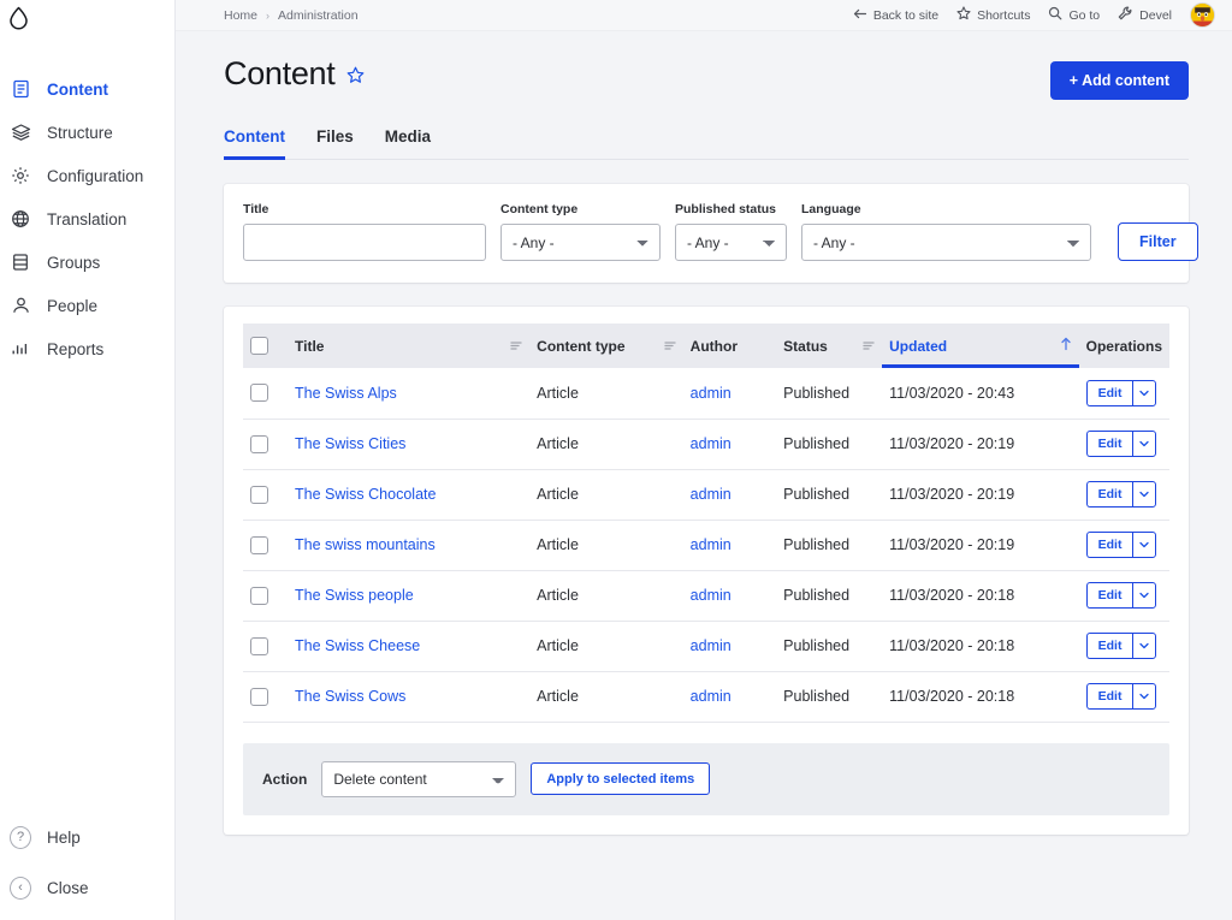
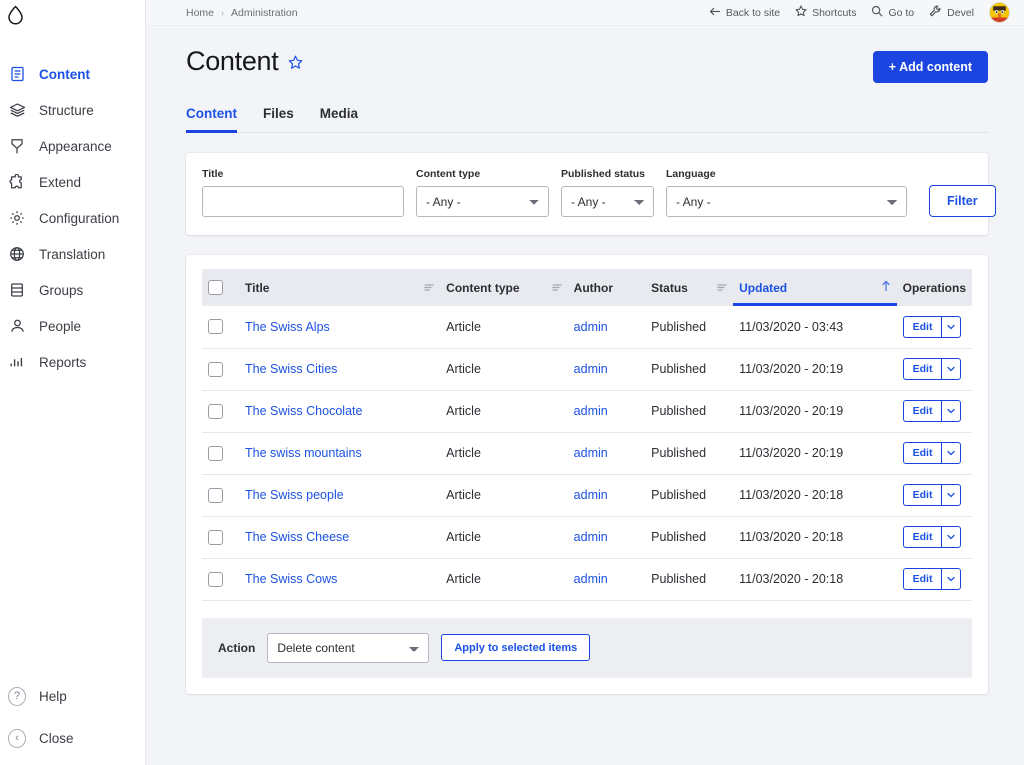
  Content
  Structure
+ Appearance
+ Extend
  Configuration
  Translation
  Groups
  People
  Reports
  ?
  Help
  ‹
  Close
  Home
  ›
  Administration
  Back to site
  Shortcuts
  Go to
  Devel
  Content
  + Add content
  Content
  Files
  Media
  Title
  Content type
  - Any -
  Published status
  - Any -
  Language
  - Any -
  Filter
  	Title	Content type	Author	Status	Updated	Operations
- 	The Swiss Alps	Article	admin	Published	11/03/2020 - 20:43	Edit
+ 	The Swiss Alps	Article	admin	Published	11/03/2020 - 03:43	Edit
  	The Swiss Cities	Article	admin	Published	11/03/2020 - 20:19	Edit
  	The Swiss Chocolate	Article	admin	Published	11/03/2020 - 20:19	Edit
  	The swiss mountains	Article	admin	Published	11/03/2020 - 20:19	Edit
  	The Swiss people	Article	admin	Published	11/03/2020 - 20:18	Edit
  	The Swiss Cheese	Article	admin	Published	11/03/2020 - 20:18	Edit
  	The Swiss Cows	Article	admin	Published	11/03/2020 - 20:18	Edit
  Action
  Delete content
  Apply to selected items
